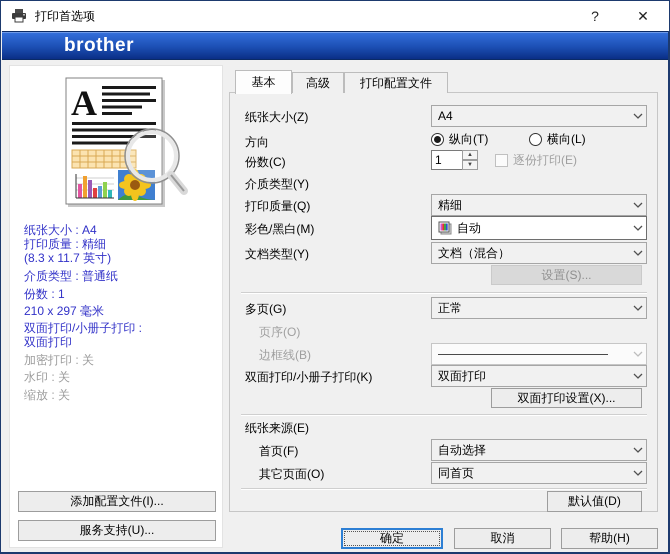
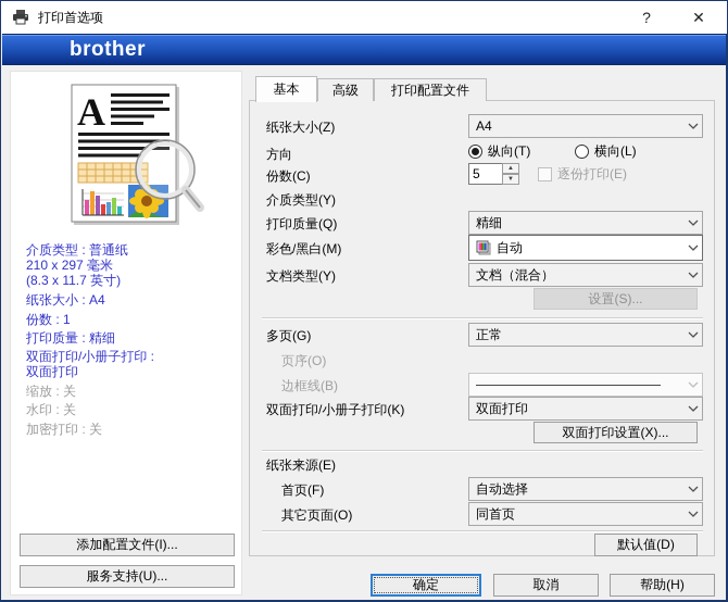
  打印首选项
  ?
  ✕
  brother
  A
- 纸张大小 : A4
+ 介质类型 : 普通纸
- 打印质量 : 精细
+ 210 x 297 毫米
  (8.3 x 11.7 英寸)
- 介质类型 : 普通纸
+ 纸张大小 : A4
  份数 : 1
- 210 x 297 毫米
+ 打印质量 : 精细
  双面打印/小册子打印 :
  双面打印
- 加密打印 : 关
+ 缩放 : 关
  水印 : 关
- 缩放 : 关
+ 加密打印 : 关
  添加配置文件(I)...
  服务支持(U)...
  基本
  高级
  打印配置文件
  纸张大小(Z)
  A4
  方向
  纵向(T)
  横向(L)
  份数(C)
- 1
+ 5
  逐份打印(E)
  介质类型(Y)
  打印质量(Q)
  精细
  彩色/黑白(M)
  自动
  文档类型(Y)
  文档（混合）
  设置(S)...
  多页(G)
  正常
  页序(O)
  边框线(B)
  双面打印/小册子打印(K)
  双面打印
  双面打印设置(X)...
  纸张来源(E)
  首页(F)
  自动选择
  其它页面(O)
  同首页
  默认值(D)
  确定
  取消
  帮助(H)
